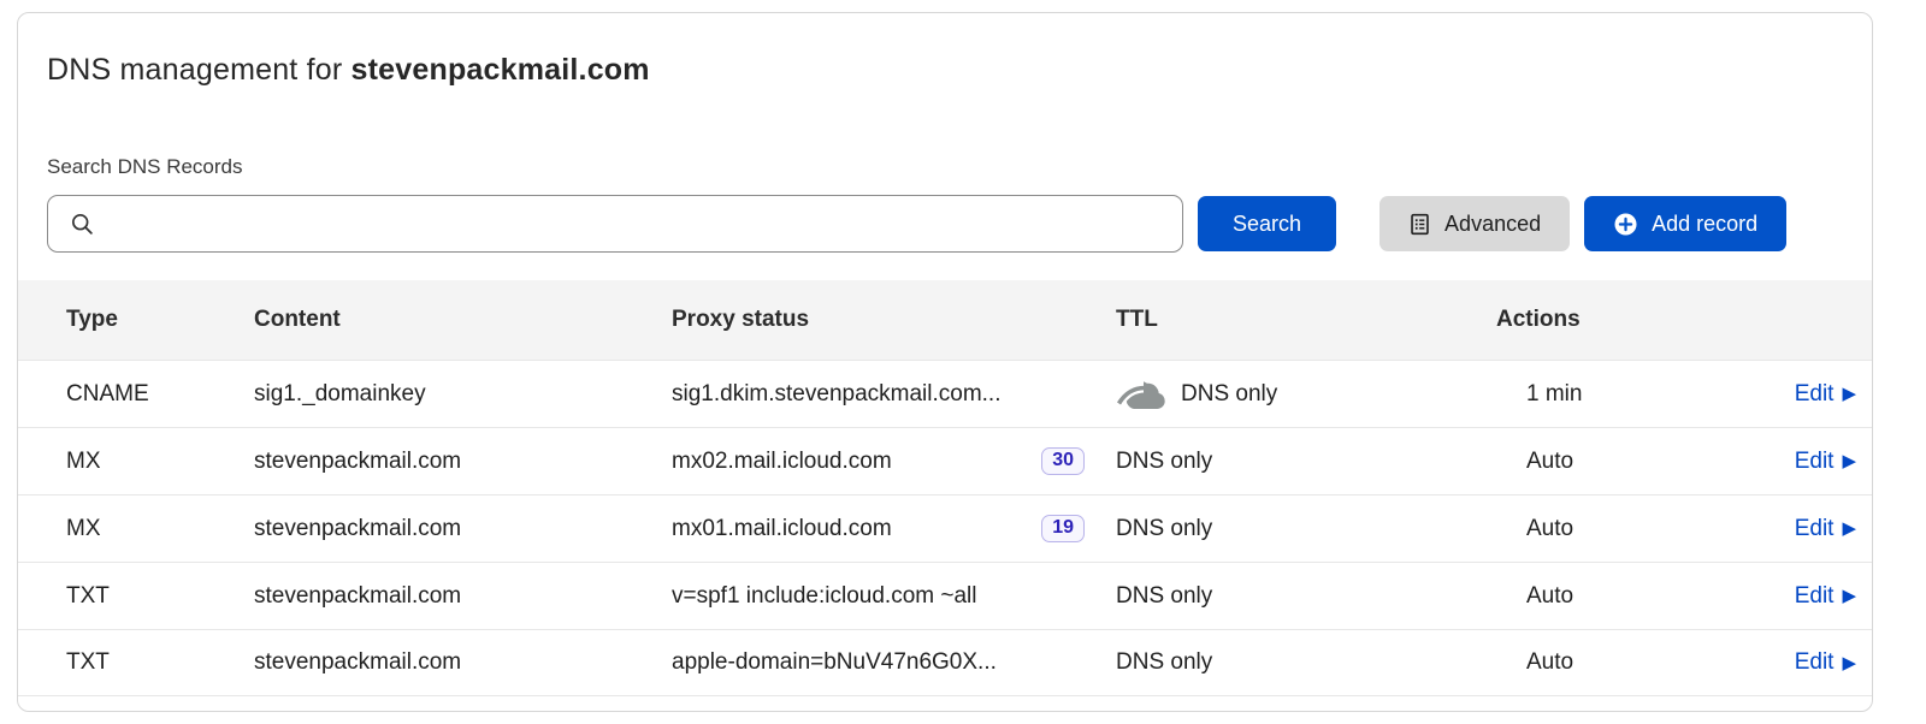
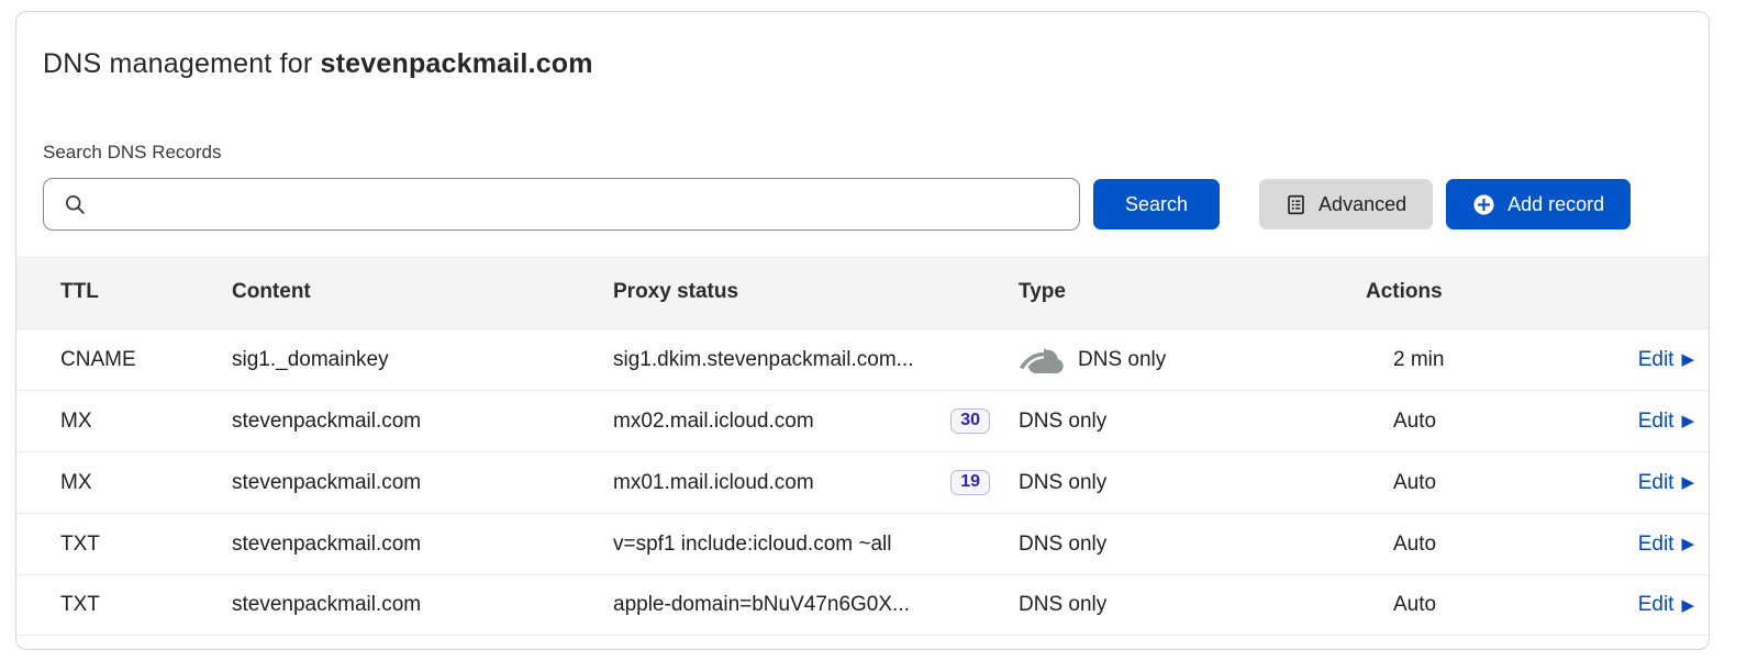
  DNS management for stevenpackmail.com
  Search DNS Records
  Search
  Advanced
  Add record
- Type
+ TTL
  Content
  Proxy status
- TTL
+ Type
  Actions
  CNAME
  sig1._domainkey
  sig1.dkim.stevenpackmail.com...
  DNS only
- 1 min
+ 2 min
  Edit
  ▶
  MX
  stevenpackmail.com
  mx02.mail.icloud.com
  30
  DNS only
  Auto
  Edit
  ▶
  MX
  stevenpackmail.com
  mx01.mail.icloud.com
  19
  DNS only
  Auto
  Edit
  ▶
  TXT
  stevenpackmail.com
  v=spf1 include:icloud.com ~all
  DNS only
  Auto
  Edit
  ▶
  TXT
  stevenpackmail.com
  apple-domain=bNuV47n6G0X...
  DNS only
  Auto
  Edit
  ▶
